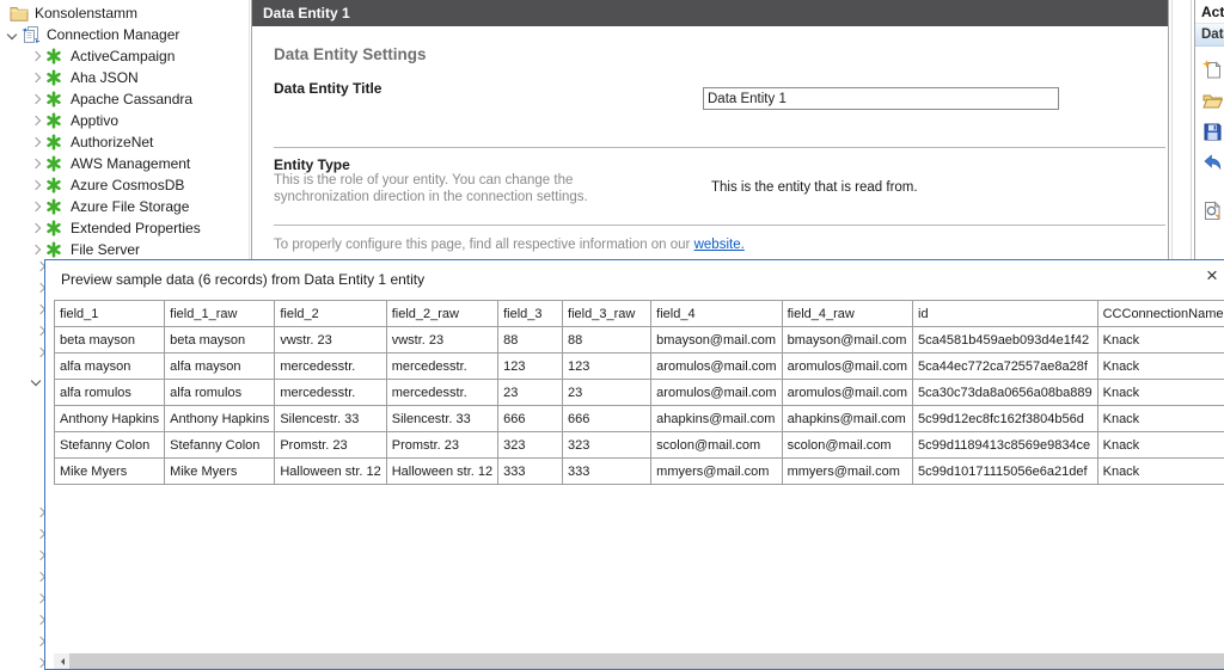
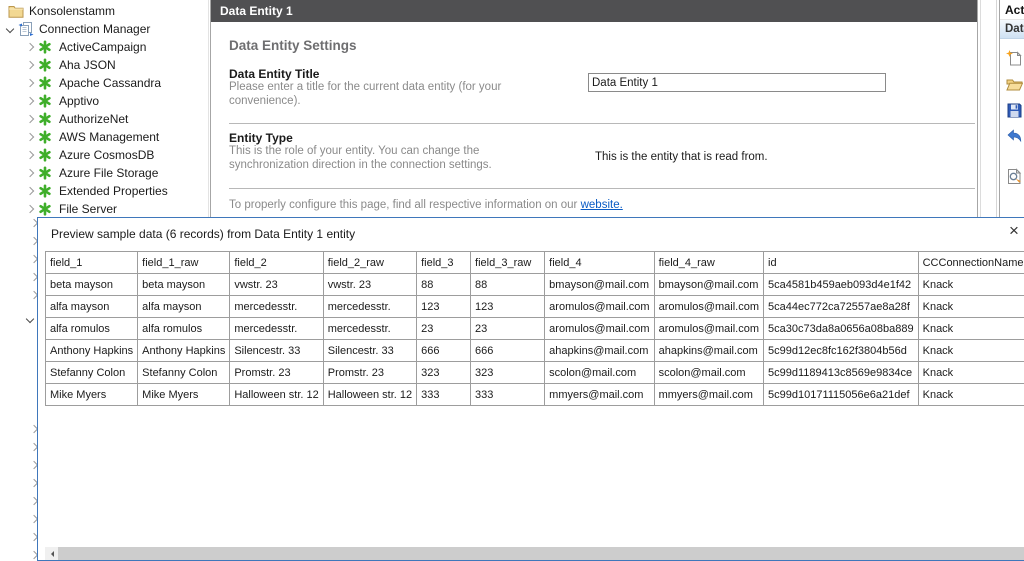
  Konsolenstamm
  Connection Manager
  ActiveCampaign
  Aha JSON
  Apache Cassandra
  Apptivo
  AuthorizeNet
  AWS Management
  Azure CosmosDB
  Azure File Storage
  Extended Properties
  File Server
  Data Entity 1
  Data Entity Settings
  Data Entity Title
+ Please enter a title for the current data entity (for your convenience).
  Data Entity 1
  Entity Type
  This is the role of your entity. You can change the synchronization direction in the connection settings.
  This is the entity that is read from.
  To properly configure this page, find all respective information on our website.
  Preview sample data (6 records) from Data Entity 1 entity
  ×
  field_1	field_1_raw	field_2	field_2_raw	field_3	field_3_raw	field_4	field_4_raw	id	CCConnectionName
  beta mayson	beta mayson	vwstr. 23	vwstr. 23	88	88	bmayson@mail.com	bmayson@mail.com	5ca4581b459aeb093d4e1f42	Knack
  alfa mayson	alfa mayson	mercedesstr.	mercedesstr.	123	123	aromulos@mail.com	aromulos@mail.com	5ca44ec772ca72557ae8a28f	Knack
  alfa romulos	alfa romulos	mercedesstr.	mercedesstr.	23	23	aromulos@mail.com	aromulos@mail.com	5ca30c73da8a0656a08ba889	Knack
  Anthony Hapkins	Anthony Hapkins	Silencestr. 33	Silencestr. 33	666	666	ahapkins@mail.com	ahapkins@mail.com	5c99d12ec8fc162f3804b56d	Knack
  Stefanny Colon	Stefanny Colon	Promstr. 23	Promstr. 23	323	323	scolon@mail.com	scolon@mail.com	5c99d1189413c8569e9834ce	Knack
  Mike Myers	Mike Myers	Halloween str. 12	Halloween str. 12	333	333	mmyers@mail.com	mmyers@mail.com	5c99d10171115056e6a21def	Knack
